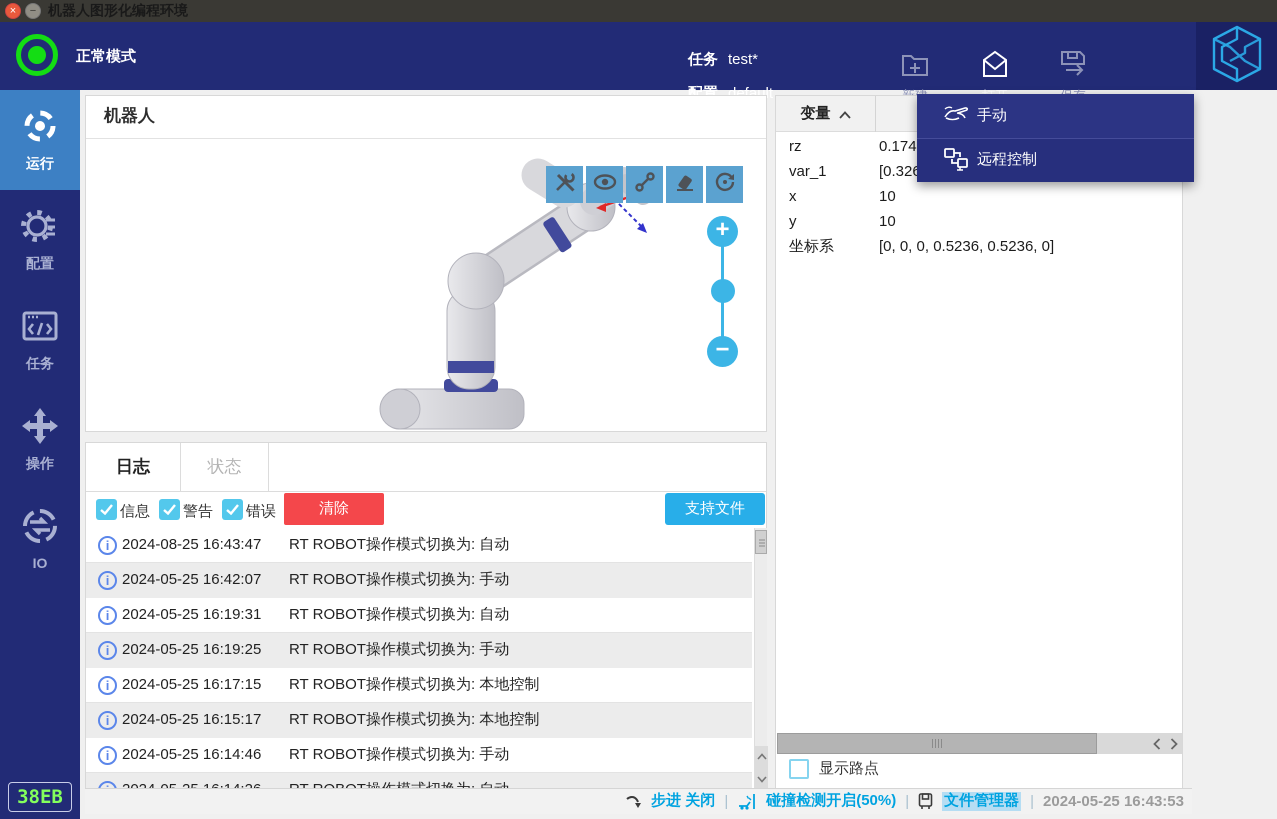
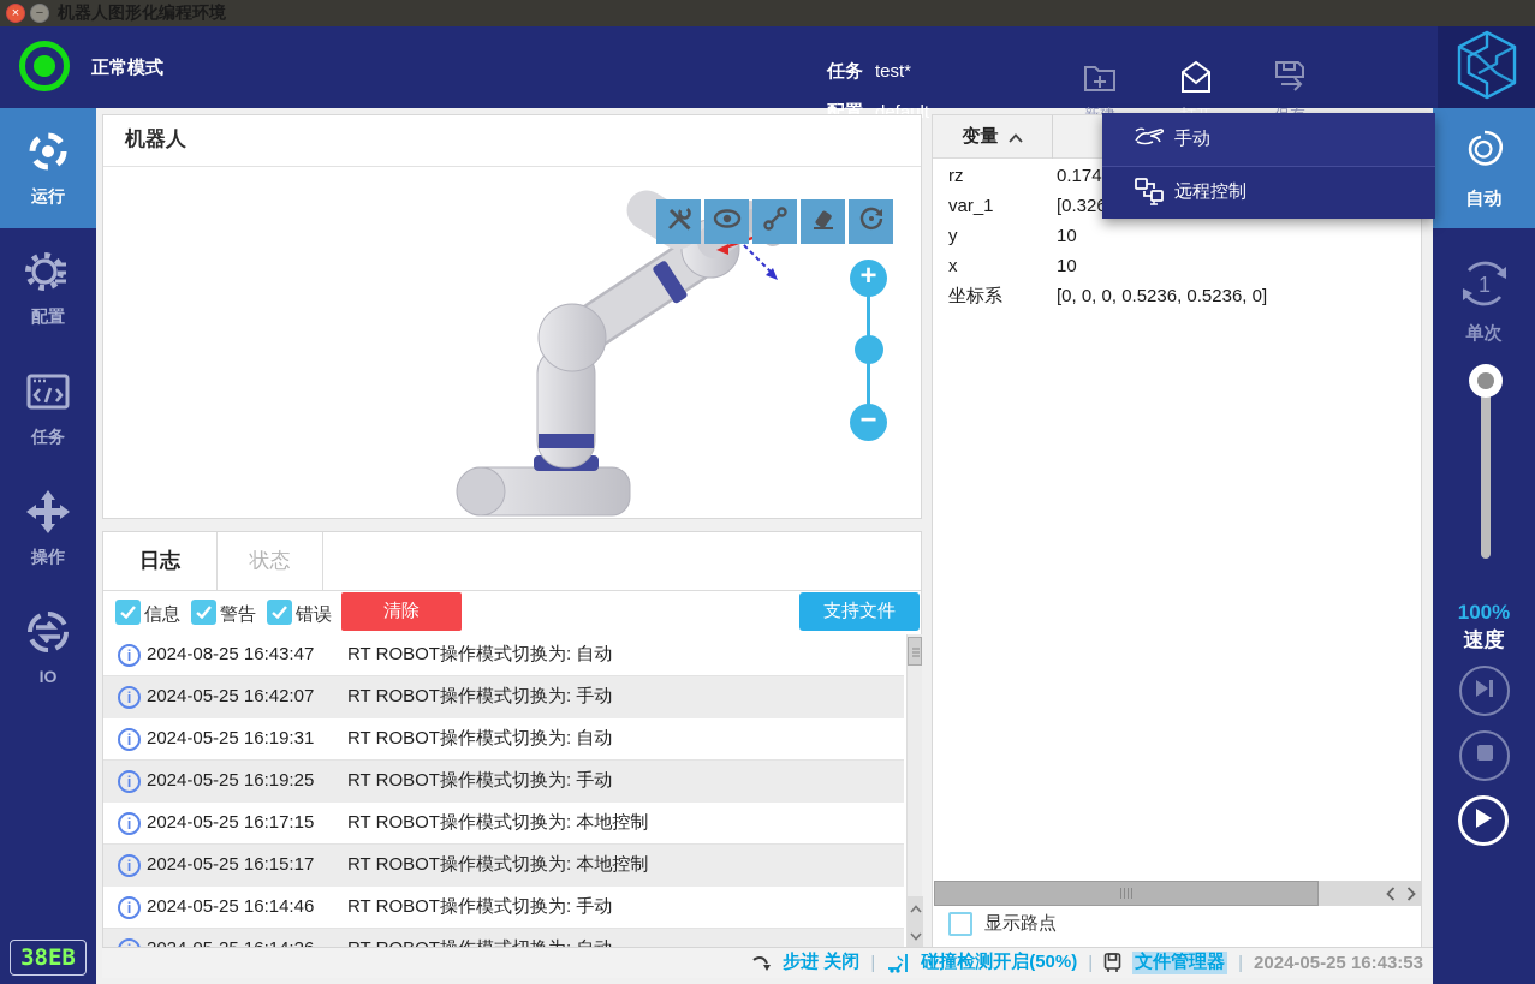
  ×
  −
  机器人图形化编程环境
  正常模式
  任务 test*
  配置 default
  运行
  配置
  任务
  操作
  IO
  38EB
  机器人
  +
  −
  日志
  状态
  信息
  警告
  错误
  清除
  支持文件
  i
  2024-08-25 16:43:47
  RT ROBOT
  操作模式切换为: 自动
  i
  2024-05-25 16:42:07
  RT ROBOT
  操作模式切换为: 手动
  i
  2024-05-25 16:19:31
  RT ROBOT
  操作模式切换为: 自动
  i
  2024-05-25 16:19:25
  RT ROBOT
  操作模式切换为: 手动
  i
  2024-05-25 16:17:15
  RT ROBOT
  操作模式切换为: 本地控制
  i
  2024-05-25 16:15:17
  RT ROBOT
  操作模式切换为: 本地控制
  i
  2024-05-25 16:14:46
  RT ROBOT
  操作模式切换为: 手动
  变量
  rz
  0.174
  var_1
  [0.32
- x
+ y
  10
- y
+ x
  10
  坐标系
  [0, 0, 0, 0.5236, 0.5236, 0]
  显示路点
  手动
  远程控制
+ 自动
+ 1
+ 单次
+ 100%
+ 速度
  步进 关闭
  |
  碰撞检测开启(50%)
  |
  文件管理器
  |
  2024-05-25 16:43:53
